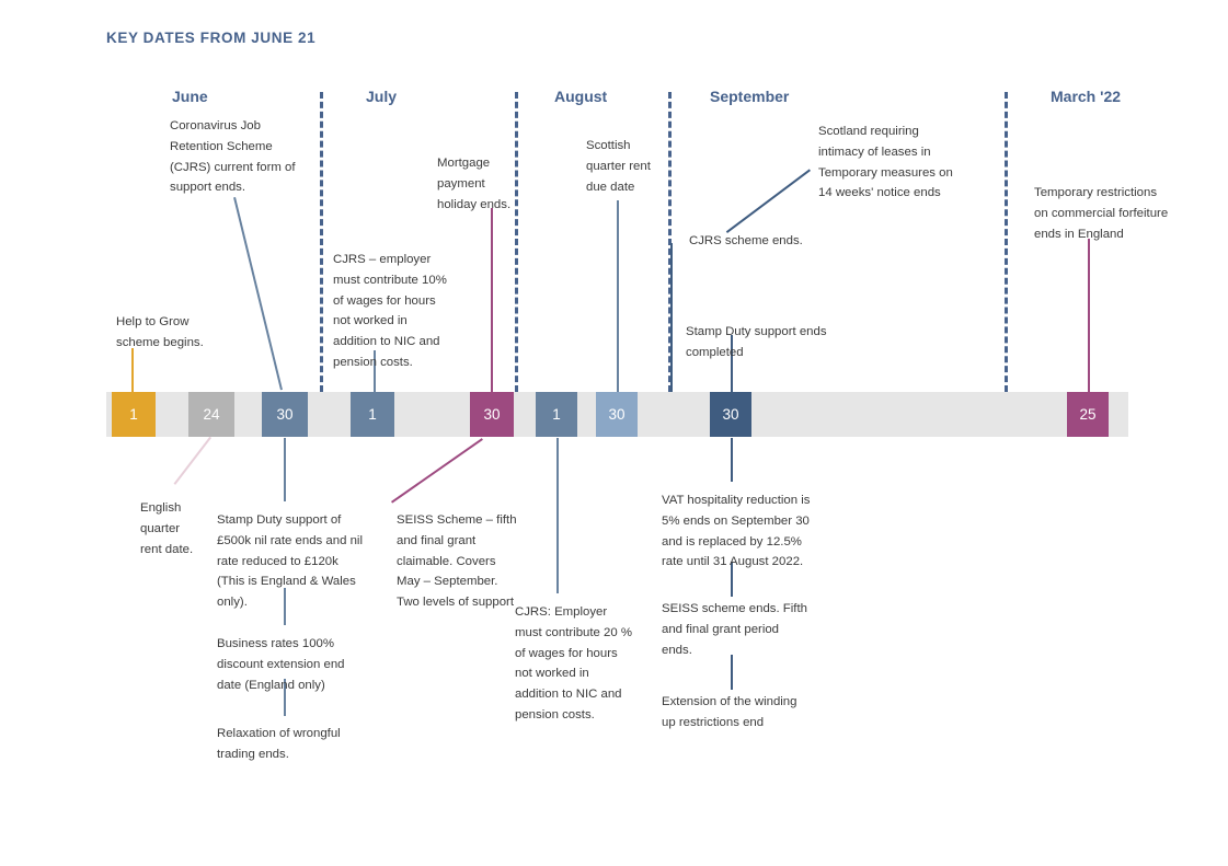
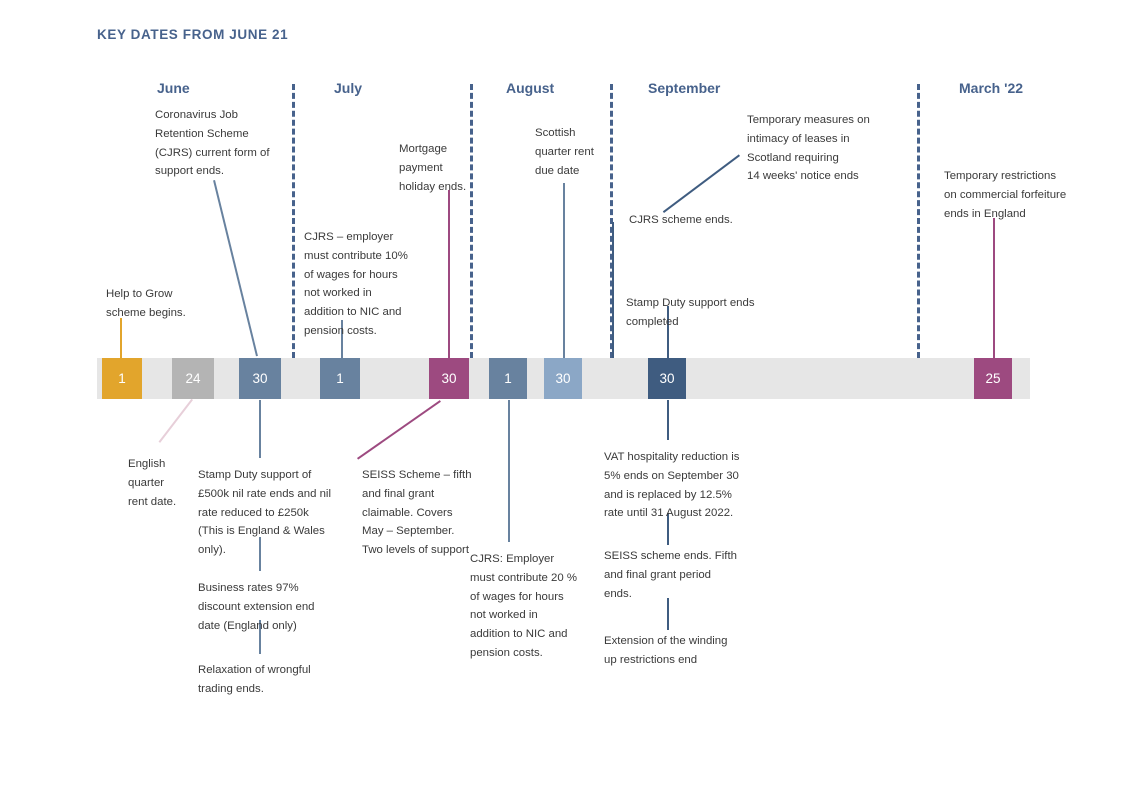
  KEY DATES FROM JUNE 21
  June
  July
  August
  September
  March '22
  1
  24
  30
  1
  30
  1
  30
  30
  25
  Help to Grow
  scheme begins.
  Coronavirus Job
  Retention Scheme
  (CJRS) current form of
  support ends.
  CJRS – employer
  must contribute 10%
  of wages for hours
  not worked in
  addition to NIC and
  pension costs.
  Mortgage
  payment
  holiday ends.
  Scottish
  quarter rent
  due date
  CJRS scheme ends.
- Scotland requiring
+ Temporary measures on
  intimacy of leases in
- Temporary measures on
+ Scotland requiring
  14 weeks' notice ends
  Stamp Duty support ends
  completed
  Temporary restrictions
  on commercial forfeiture
  ends in England
  English
  quarter
  rent date.
  Stamp Duty support of
  £500k nil rate ends and nil
- rate reduced to £120k
+ rate reduced to £250k
  (This is England & Wales
  only).
- Business rates 100%
+ Business rates 97%
  discount extension end
  date (England only)
  Relaxation of wrongful
  trading ends.
  SEISS Scheme – fifth
  and final grant
  claimable. Covers
  May – September.
  Two levels of support
  CJRS: Employer
  must contribute 20 %
  of wages for hours
  not worked in
  addition to NIC and
  pension costs.
  VAT hospitality reduction is
  5% ends on September 30
  and is replaced by 12.5%
  rate until 31 August 2022.
  SEISS scheme ends. Fifth
  and final grant period
  ends.
  Extension of the winding
  up restrictions end
